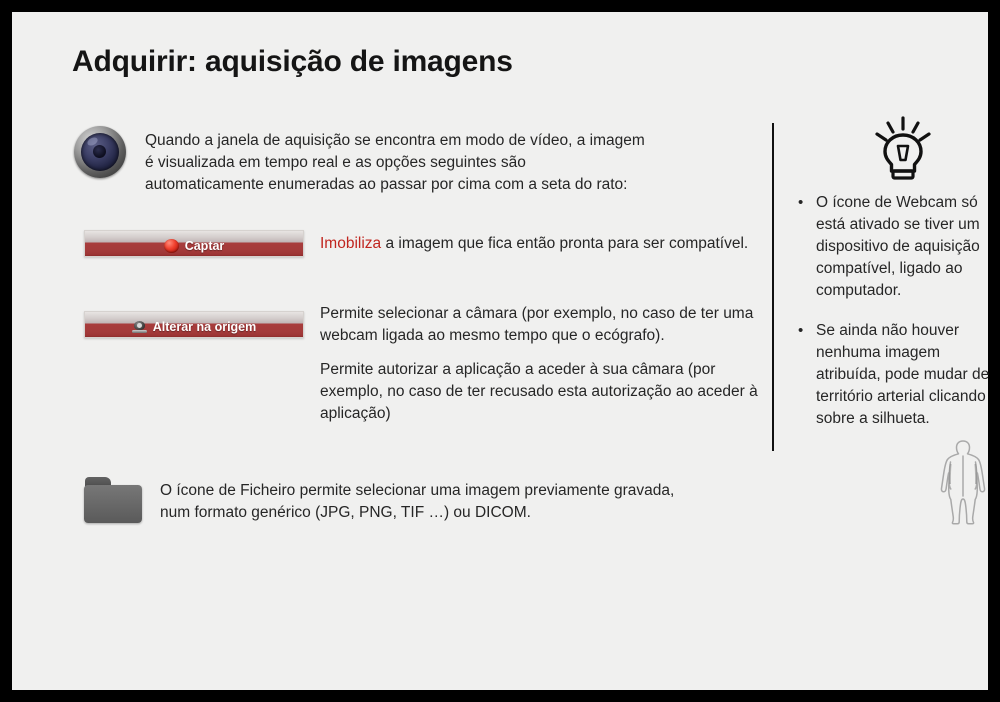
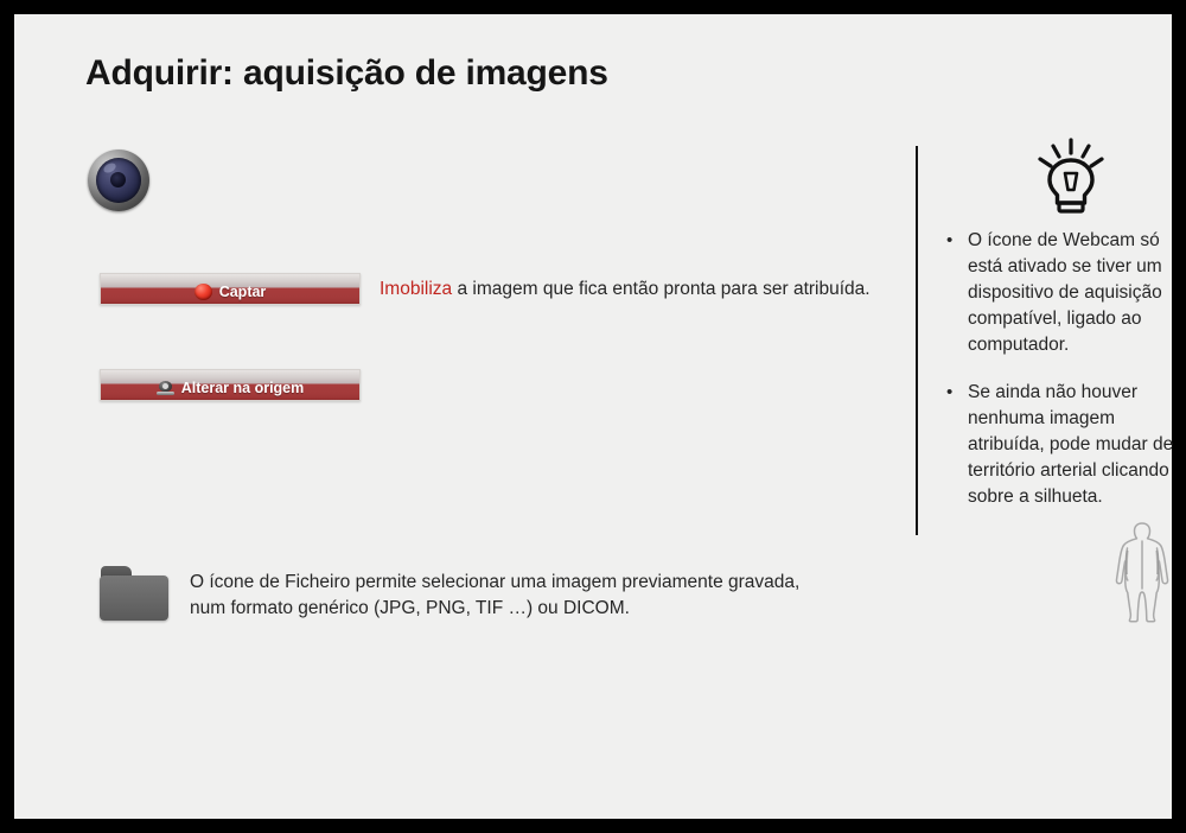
  Adquirir: aquisição de imagens
- Quando a janela de aquisição se encontra em modo de vídeo, a imagem é visualizada em tempo real e as opções seguintes são automaticamente enumeradas ao passar por cima com a seta do rato:
  Captar
  Alterar na origem
- Imobiliza a imagem que fica então pronta para ser compatível.
+ Imobiliza a imagem que fica então pronta para ser atribuída.
- Permite selecionar a câmara (por exemplo, no caso de ter uma webcam ligada ao mesmo tempo que o ecógrafo).
- Permite autorizar a aplicação a aceder à sua câmara (por exemplo, no caso de ter recusado esta autorização ao aceder à aplicação)
  O ícone de Ficheiro permite selecionar uma imagem previamente gravada, num formato genérico (JPG, PNG, TIF …) ou DICOM.
  •
  O ícone de Webcam só está ativado se tiver um dispositivo de aquisição compatível, ligado ao computador.
  •
  Se ainda não houver nenhuma imagem atribuída, pode mudar de território arterial clicando sobre a silhueta.
